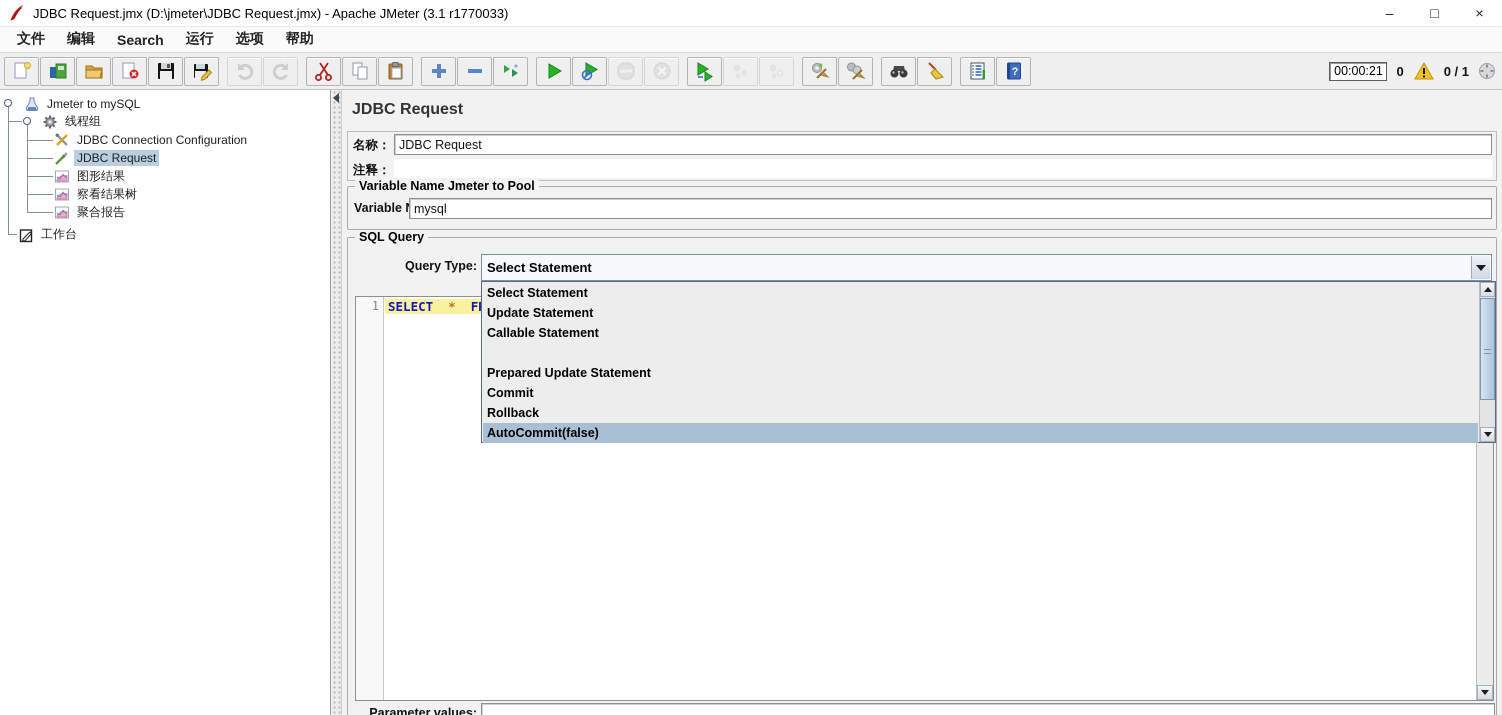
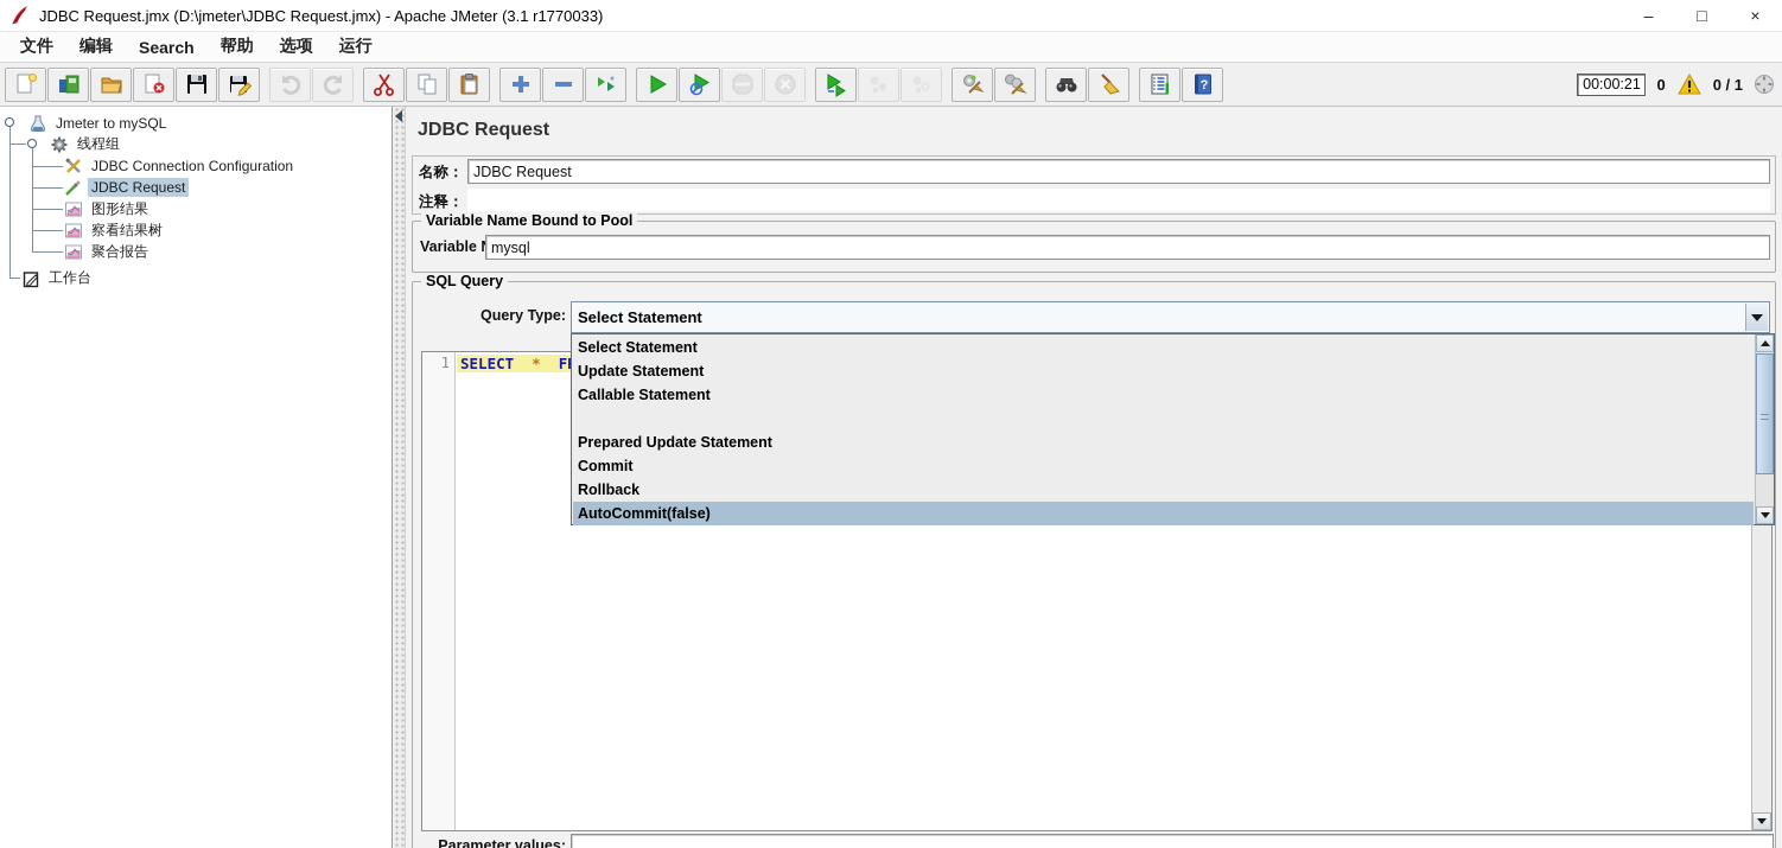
  JDBC Request.jmx (D:\jmeter\JDBC Request.jmx) - Apache JMeter (3.1 r1770033)
  –
  □
  ×
  文件
  编辑
  Search
- 运行
+ 帮助
  选项
- 帮助
+ 运行
  ?
  00:00:21
  0
  0 / 1
  Jmeter to mySQL
  线程组
  JDBC Connection Configuration
  JDBC Request
  图形结果
  察看结果树
  聚合报告
  工作台
  JDBC Request
  名称：
  JDBC Request
  注释：
- Variable Name Jmeter to Pool
+ Variable Name Bound to Pool
  mysql
  SQL Query
  Query Type:
  Select Statement
  1
  SELECT
  *
  Parameter values:
  Select Statement
  Update Statement
  Callable Statement
  Prepared Update Statement
  Commit
  Rollback
  AutoCommit(false)
